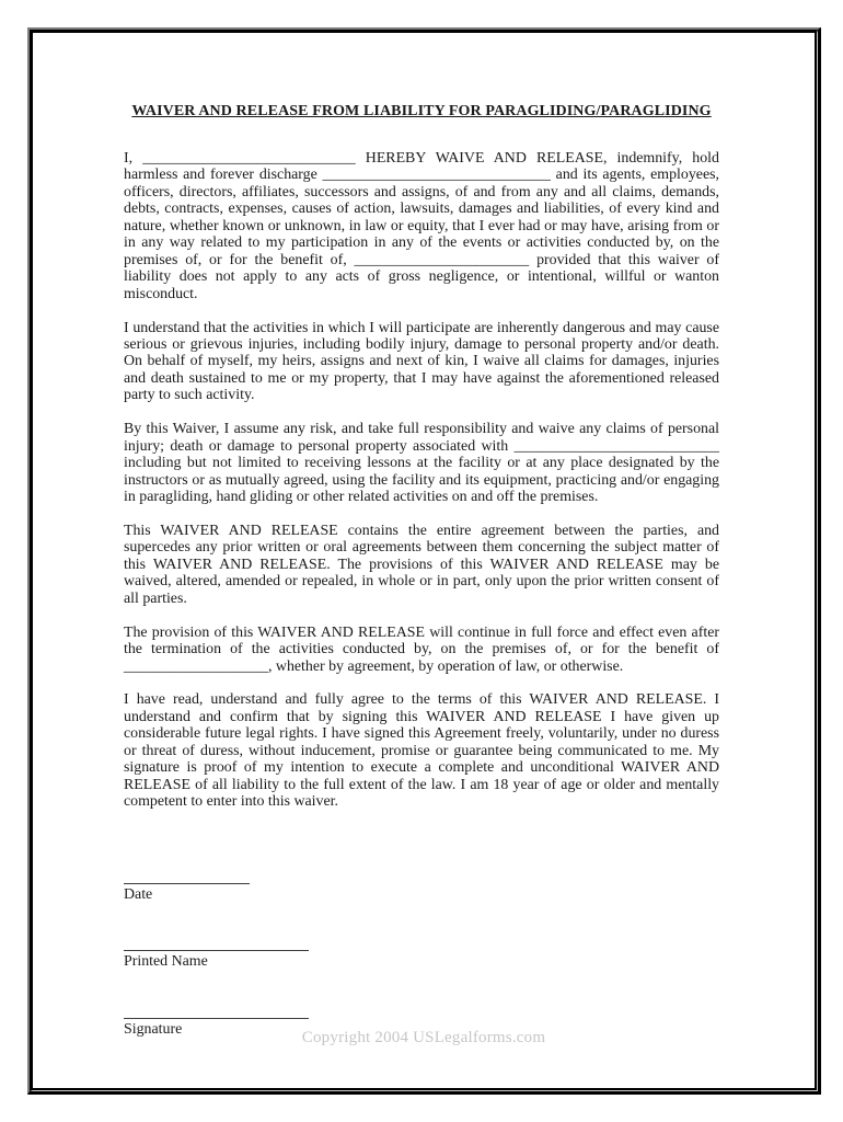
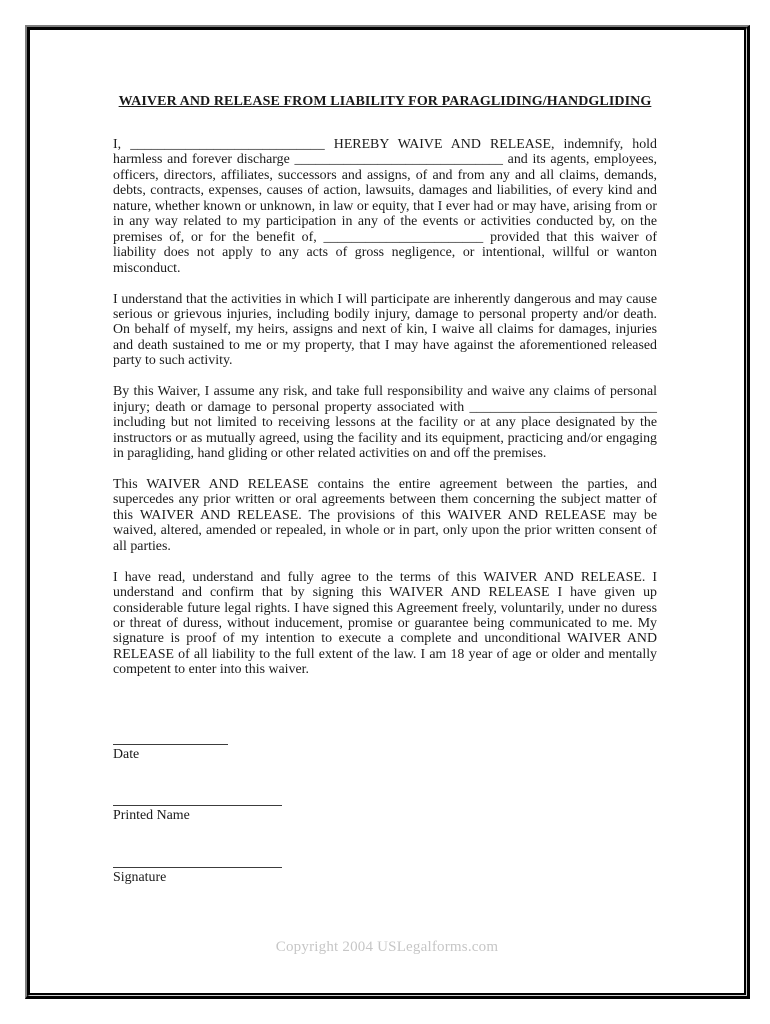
- WAIVER AND RELEASE FROM LIABILITY FOR PARAGLIDING/PARAGLIDING
+ WAIVER AND RELEASE FROM LIABILITY FOR PARAGLIDING/HANDGLIDING
  I, ____________________________ HEREBY WAIVE AND RELEASE, indemnify, hold harmless and forever discharge ______________________________ and its agents, employees, officers, directors, affiliates, successors and assigns, of and from any and all claims, demands, debts, contracts, expenses, causes of action, lawsuits, damages and liabilities, of every kind and nature, whether known or unknown, in law or equity, that I ever had or may have, arising from or in any way related to my participation in any of the events or activities conducted by, on the premises of, or for the benefit of, _______________________ provided that this waiver of liability does not apply to any acts of gross negligence, or intentional, willful or wanton misconduct.
  I understand that the activities in which I will participate are inherently dangerous and may cause serious or grievous injuries, including bodily injury, damage to personal property and/or death. On behalf of myself, my heirs, assigns and next of kin, I waive all claims for damages, injuries and death sustained to me or my property, that I may have against the aforementioned released party to such activity.
  By this Waiver, I assume any risk, and take full responsibility and waive any claims of personal injury; death or damage to personal property associated with ___________________________ including but not limited to receiving lessons at the facility or at any place designated by the instructors or as mutually agreed, using the facility and its equipment, practicing and/or engaging in paragliding, hand gliding or other related activities on and off the premises.
  This WAIVER AND RELEASE contains the entire agreement between the parties, and supercedes any prior written or oral agreements between them concerning the subject matter of this WAIVER AND RELEASE. The provisions of this WAIVER AND RELEASE may be waived, altered, amended or repealed, in whole or in part, only upon the prior written consent of all parties.
- The provision of this WAIVER AND RELEASE will continue in full force and effect even after the termination of the activities conducted by, on the premises of, or for the benefit of ___________________, whether by agreement, by operation of law, or otherwise.
  I have read, understand and fully agree to the terms of this WAIVER AND RELEASE. I understand and confirm that by signing this WAIVER AND RELEASE I have given up considerable future legal rights. I have signed this Agreement freely, voluntarily, under no duress or threat of duress, without inducement, promise or guarantee being communicated to me. My signature is proof of my intention to execute a complete and unconditional WAIVER AND RELEASE of all liability to the full extent of the law. I am 18 year of age or older and mentally competent to enter into this waiver.
  Date
  Printed Name
  Signature
  Copyright 2004 USLegalforms.com
